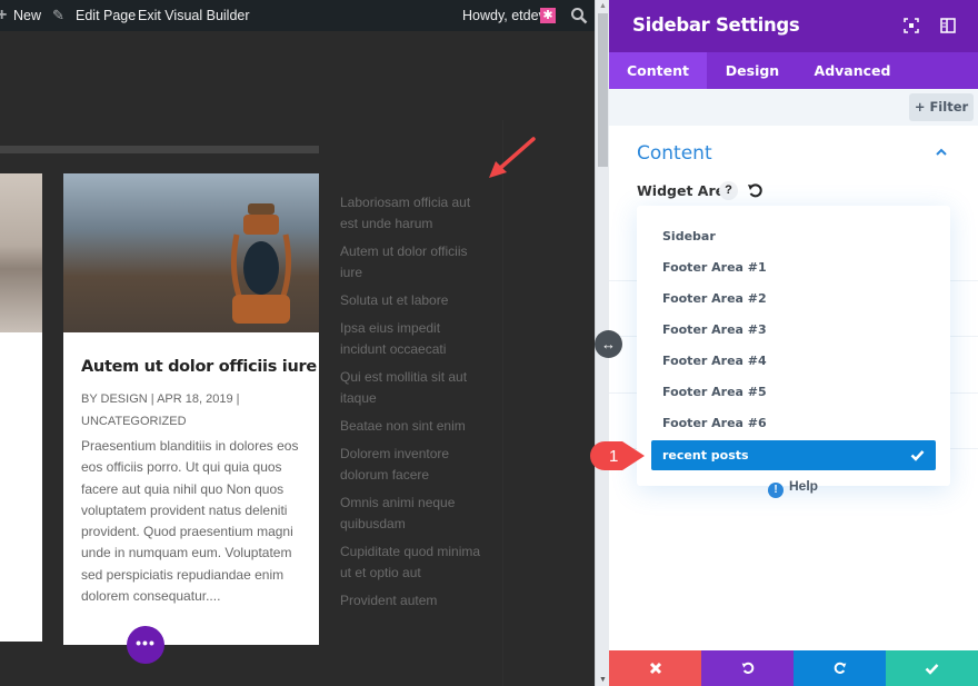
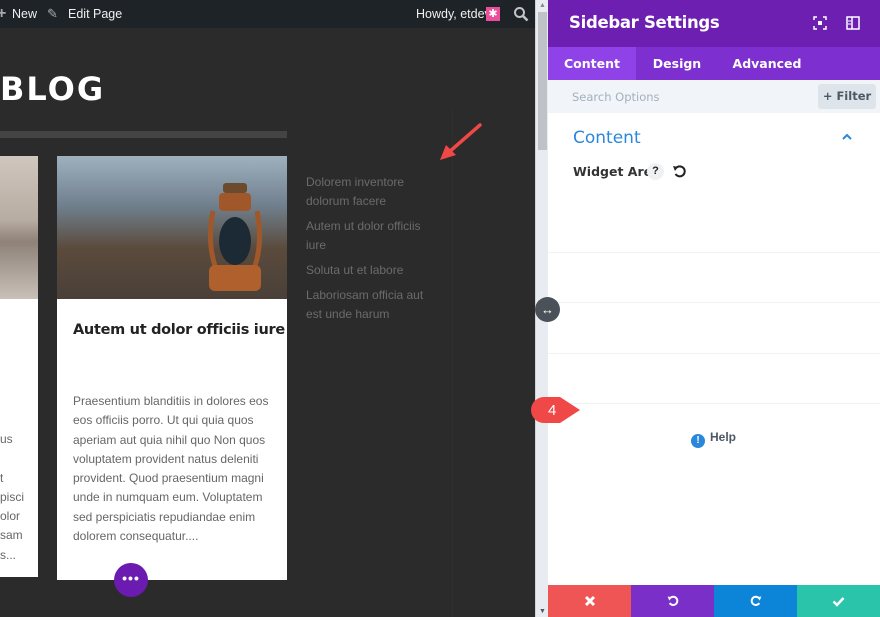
  +
  New
  ✎
  Edit Page
- Exit Visual Builder
  Howdy, etde
  ✱
+ BLOG
+ us
+ t
+ pisci
+ olor
+ sam
+ s...
  Autem ut dolor officiis iure
- BY DESIGN | APR 18, 2019 | UNCATEGORIZED
- Praesentium blanditiis in dolores eos eos officiis porro. Ut qui quia quos facere aut quia nihil quo Non quos voluptatem provident natus deleniti provident. Quod praesentium magni unde in numquam eum. Voluptatem sed perspiciatis repudiandae enim dolorem consequatur....
+ Praesentium blanditiis in dolores eos eos officiis porro. Ut qui quia quos aperiam aut quia nihil quo Non quos voluptatem provident natus deleniti provident. Quod praesentium magni unde in numquam eum. Voluptatem sed perspiciatis repudiandae enim dolorem consequatur....
- Laboriosam officia aut est unde harum
+ Dolorem inventore dolorum facere
  Autem ut dolor officiis iure
  Soluta ut et labore
- Ipsa eius impedit incidunt occaecati
- Qui est mollitia sit aut itaque
- Beatae non sint enim
- Dolorem inventore dolorum facere
+ Laboriosam officia aut est unde harum
- Omnis animi neque quibusdam
- Cupiditate quod minima ut et optio aut
- Provident autem
  •••
  Sidebar Settings
  Content
  Design
  Advanced
+ Search Options
  + Filter
  Content
  Widget Ar
  ?
- Sidebar
- Footer Area #1
- Footer Area #2
- Footer Area #3
- Footer Area #4
- Footer Area #5
- Footer Area #6
- recent posts
  ! Help
  ↔
- 1
+ 4
